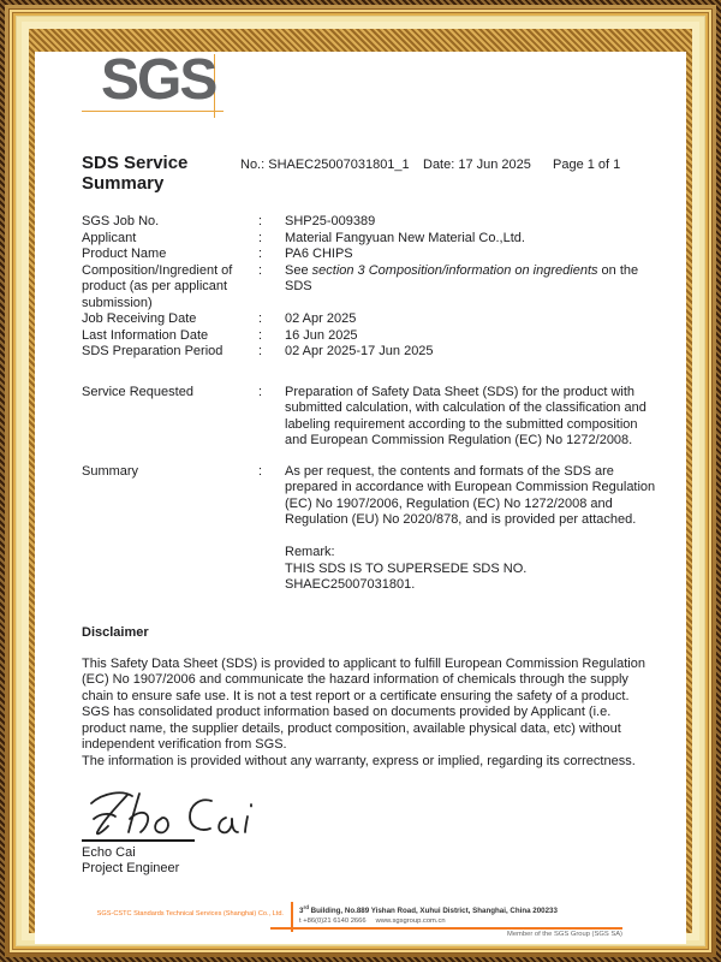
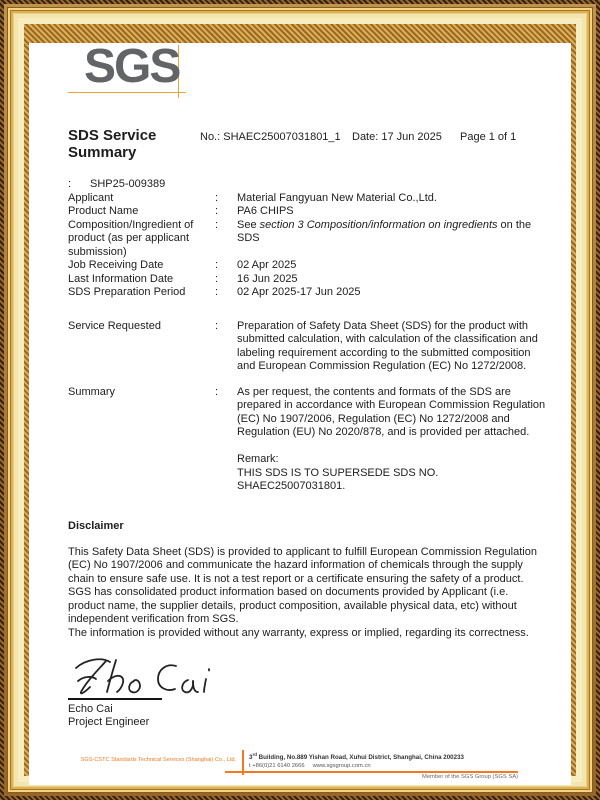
  SGS
  SDS Service Summary
  No.: SHAEC25007031801_1
  Date: 17 Jun 2025
  Page 1 of 1
- SGS Job No.
  :
  SHP25-009389
  Applicant
  :
  Material Fangyuan New Material Co.,Ltd.
  Product Name
  :
  PA6 CHIPS
  Composition/Ingredient of product (as per applicant submission)
  :
  See section 3 Composition/information on ingredients on the SDS
  Job Receiving Date
  :
  02 Apr 2025
  Last Information Date
  :
  16 Jun 2025
  SDS Preparation Period
  :
  02 Apr 2025-17 Jun 2025
  Service Requested
  :
  Preparation of Safety Data Sheet (SDS) for the product with submitted calculation, with calculation of the classification and labeling requirement according to the submitted composition and European Commission Regulation (EC) No 1272/2008.
  Summary
  :
  As per request, the contents and formats of the SDS are prepared in accordance with European Commission Regulation (EC) No 1907/2006, Regulation (EC) No 1272/2008 and Regulation (EU) No 2020/878, and is provided per attached.
  Remark:
  THIS SDS IS TO SUPERSEDE SDS NO. SHAEC25007031801.
  Disclaimer
  This Safety Data Sheet (SDS) is provided to applicant to fulfill European Commission Regulation (EC) No 1907/2006 and communicate the hazard information of chemicals through the supply chain to ensure safe use. It is not a test report or a certificate ensuring the safety of a product.
  SGS has consolidated product information based on documents provided by Applicant (i.e. product name, the supplier details, product composition, available physical data, etc) without independent verification from SGS.
  The information is provided without any warranty, express or implied, regarding its correctness.
  Echo Cai
  Project Engineer
